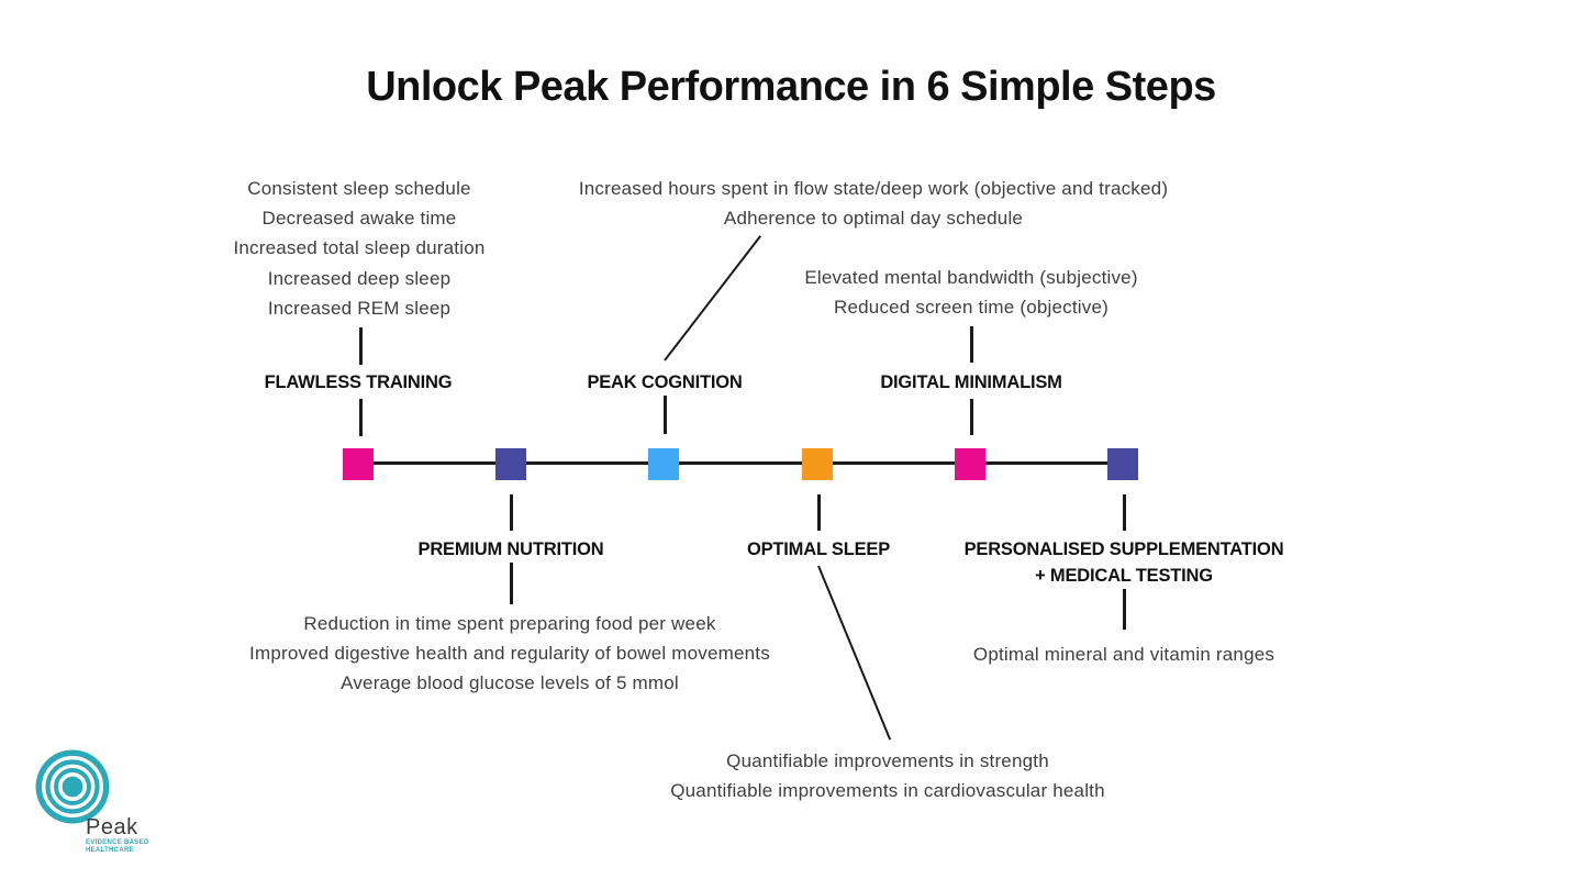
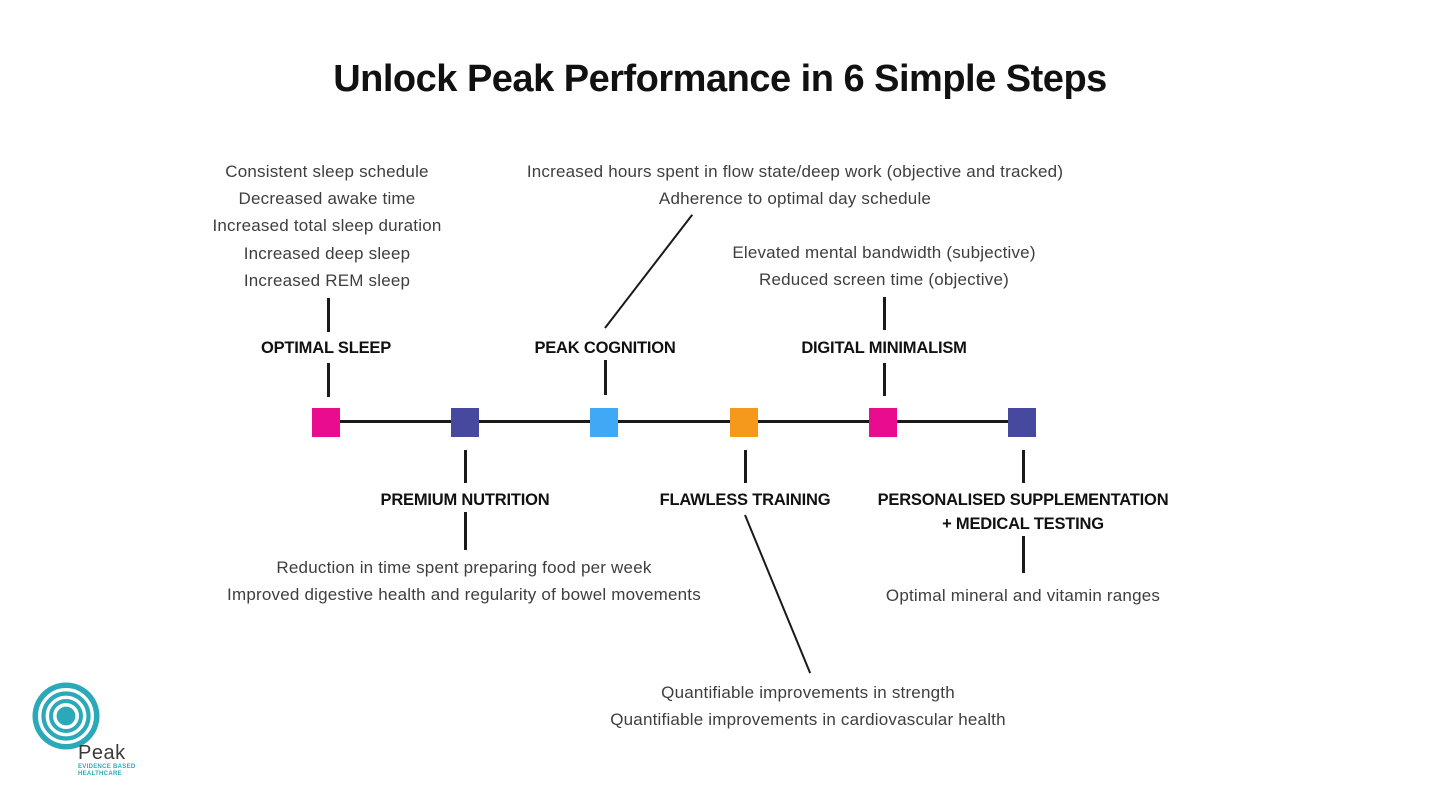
  Unlock Peak Performance in 6 Simple Steps
  Consistent sleep schedule
  Decreased awake time
  Increased total sleep duration
  Increased deep sleep
  Increased REM sleep
  Increased hours spent in flow state/deep work (objective and tracked)
  Adherence to optimal day schedule
  Elevated mental bandwidth (subjective)
  Reduced screen time (objective)
  Reduction in time spent preparing food per week
  Improved digestive health and regularity of bowel movements
- Average blood glucose levels of 5 mmol
  Quantifiable improvements in strength
  Quantifiable improvements in cardiovascular health
  Optimal mineral and vitamin ranges
- FLAWLESS TRAINING
+ OPTIMAL SLEEP
  PEAK COGNITION
  DIGITAL MINIMALISM
  PREMIUM NUTRITION
- OPTIMAL SLEEP
+ FLAWLESS TRAINING
  PERSONALISED SUPPLEMENTATION
  + MEDICAL TESTING
  Peak
